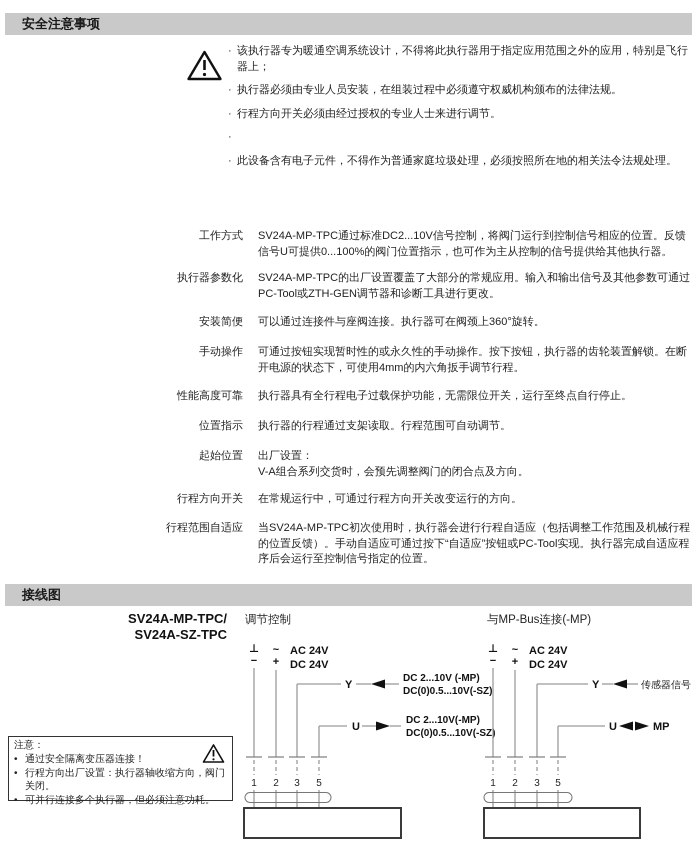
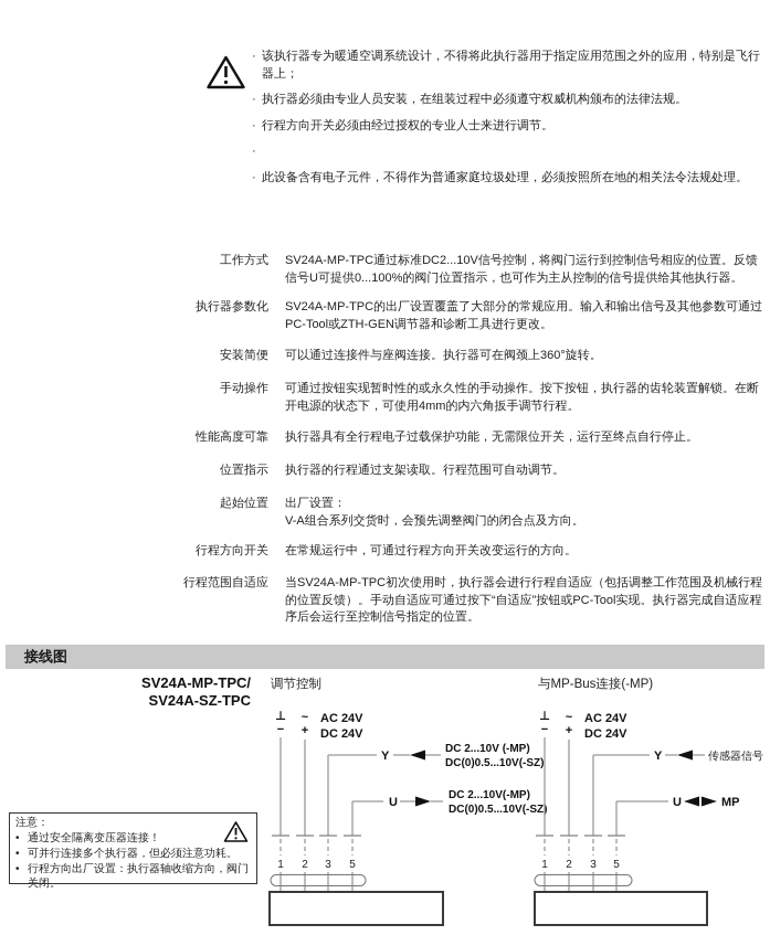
- 安全注意事项
  ·
  该执行器专为暖通空调系统设计，不得将此执行器用于指定应用范围之外的应用，特别是飞行器上；
  ·
  执行器必须由专业人员安装，在组装过程中必须遵守权威机构颁布的法律法规。
  ·
  行程方向开关必须由经过授权的专业人士来进行调节。
  ·
  ·
  此设备含有电子元件，不得作为普通家庭垃圾处理，必须按照所在地的相关法令法规处理。
  工作方式
  SV24A-MP-TPC通过标准DC2...10V信号控制，将阀门运行到控制信号相应的位置。反馈信号U可提供0...100%的阀门位置指示，也可作为主从控制的信号提供给其他执行器。
  执行器参数化
  SV24A-MP-TPC的出厂设置覆盖了大部分的常规应用。输入和输出信号及其他参数可通过PC-Tool或ZTH-GEN调节器和诊断工具进行更改。
  安装简便
  可以通过连接件与座阀连接。执行器可在阀颈上360°旋转。
  手动操作
  可通过按钮实现暂时性的或永久性的手动操作。按下按钮，执行器的齿轮装置解锁。在断开电源的状态下，可使用4mm的内六角扳手调节行程。
  性能高度可靠
  执行器具有全行程电子过载保护功能，无需限位开关，运行至终点自行停止。
  位置指示
  执行器的行程通过支架读取。行程范围可自动调节。
  起始位置
  出厂设置：
  V-A组合系列交货时，会预先调整阀门的闭合点及方向。
  行程方向开关
  在常规运行中，可通过行程方向开关改变运行的方向。
  行程范围自适应
  当SV24A-MP-TPC初次使用时，执行器会进行行程自适应（包括调整工作范围及机械行程的位置反馈）。手动自适应可通过按下“自适应”按钮或PC-Tool实现。执行器完成自适应程序后会运行至控制信号指定的位置。
  接线图
  SV24A-MP-TPC/
  SV24A-SZ-TPC
  调节控制
  与MP-Bus连接(-MP)
  ⊥
  −
  ~
  +
  AC 24V
  DC 24V
  Y
  DC 2...10V (-MP)
  DC(0)0.5...10V(-SZ)
  U
  DC 2...10V(-MP)
  DC(0)0.5...10V(-SZ)
  1
  2
  3
  5
  ⊥
  −
  ~
  +
  AC 24V
  DC 24V
  Y
  传感器信号
  U
  MP
  1
  2
  3
  5
  注意：
  •
  通过安全隔离变压器连接！
  •
- 行程方向出厂设置：执行器轴收缩方向，阀门关闭。
+ 可并行连接多个执行器，但必须注意功耗。
  •
- 可并行连接多个执行器，但必须注意功耗。
+ 行程方向出厂设置：执行器轴收缩方向，阀门关闭。
